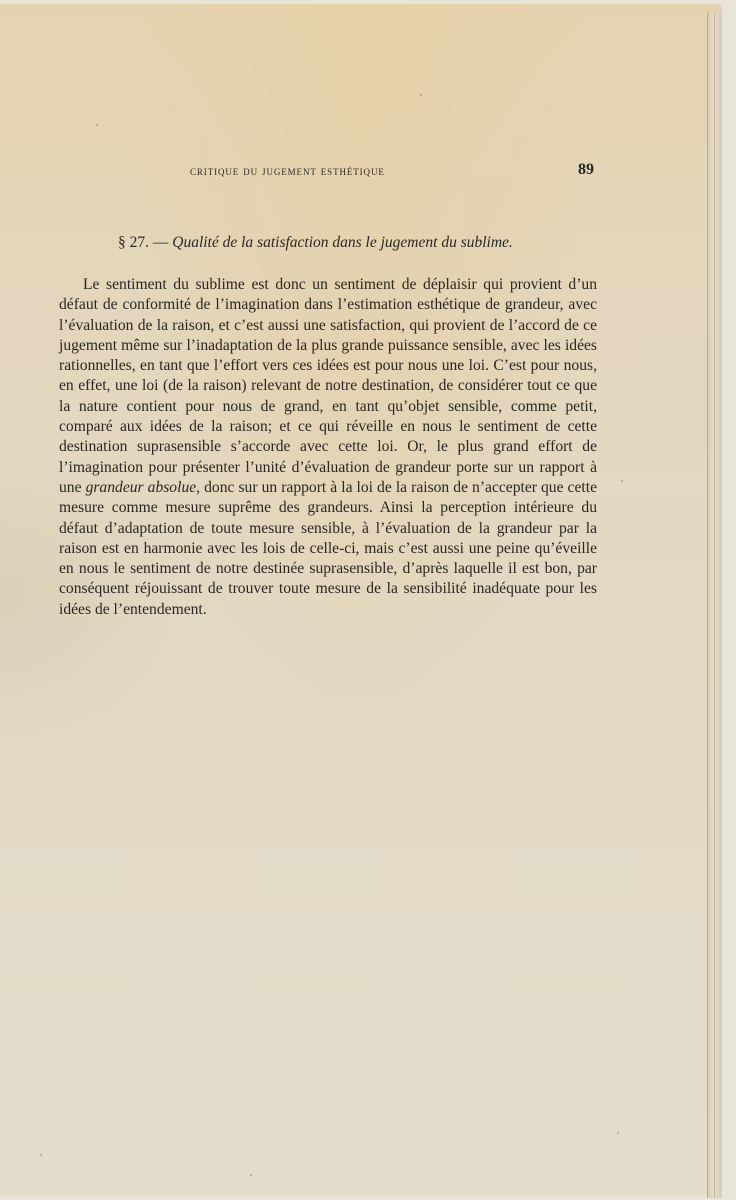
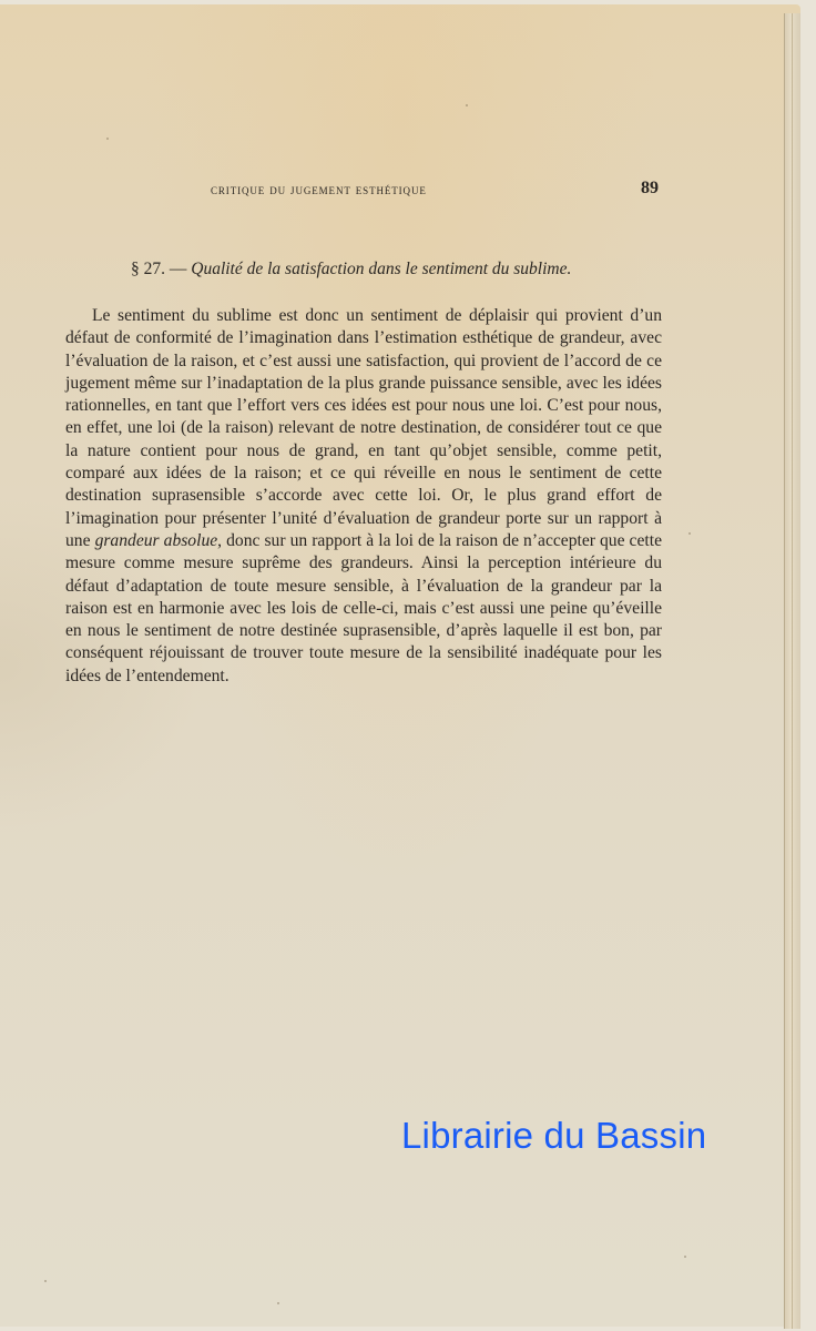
  critique du jugement esthétique
  89
- § 27. — Qualité de la satisfaction dans le jugement du sublime.
+ § 27. — Qualité de la satisfaction dans le sentiment du sublime.
  Le sentiment du sublime est donc un sentiment de déplaisir qui provient d’un défaut de conformité de l’imagination dans l’estimation esthétique de grandeur, avec l’évaluation de la raison, et c’est aussi une satisfaction, qui provient de l’accord de ce jugement même sur l’inadaptation de la plus grande puissance sensible, avec les idées rationnelles, en tant que l’effort vers ces idées est pour nous une loi. C’est pour nous, en effet, une loi (de la raison) relevant de notre destination, de considérer tout ce que la nature contient pour nous de grand, en tant qu’objet sensible, comme petit, comparé aux idées de la raison; et ce qui réveille en nous le sentiment de cette destination suprasensible s’accorde avec cette loi. Or, le plus grand effort de l’imagination pour présenter l’unité d’évaluation de grandeur porte sur un rapport à une grandeur absolue, donc sur un rapport à la loi de la raison de n’accepter que cette mesure comme mesure suprême des grandeurs. Ainsi la perception intérieure du défaut d’adaptation de toute mesure sensible, à l’évaluation de la grandeur par la raison est en harmonie avec les lois de celle-ci, mais c’est aussi une peine qu’éveille en nous le sentiment de notre destinée suprasensible, d’après laquelle il est bon, par conséquent réjouissant de trouver toute mesure de la sensibilité inadéquate pour les idées de l’entendement.
+ Librairie du Bassin
